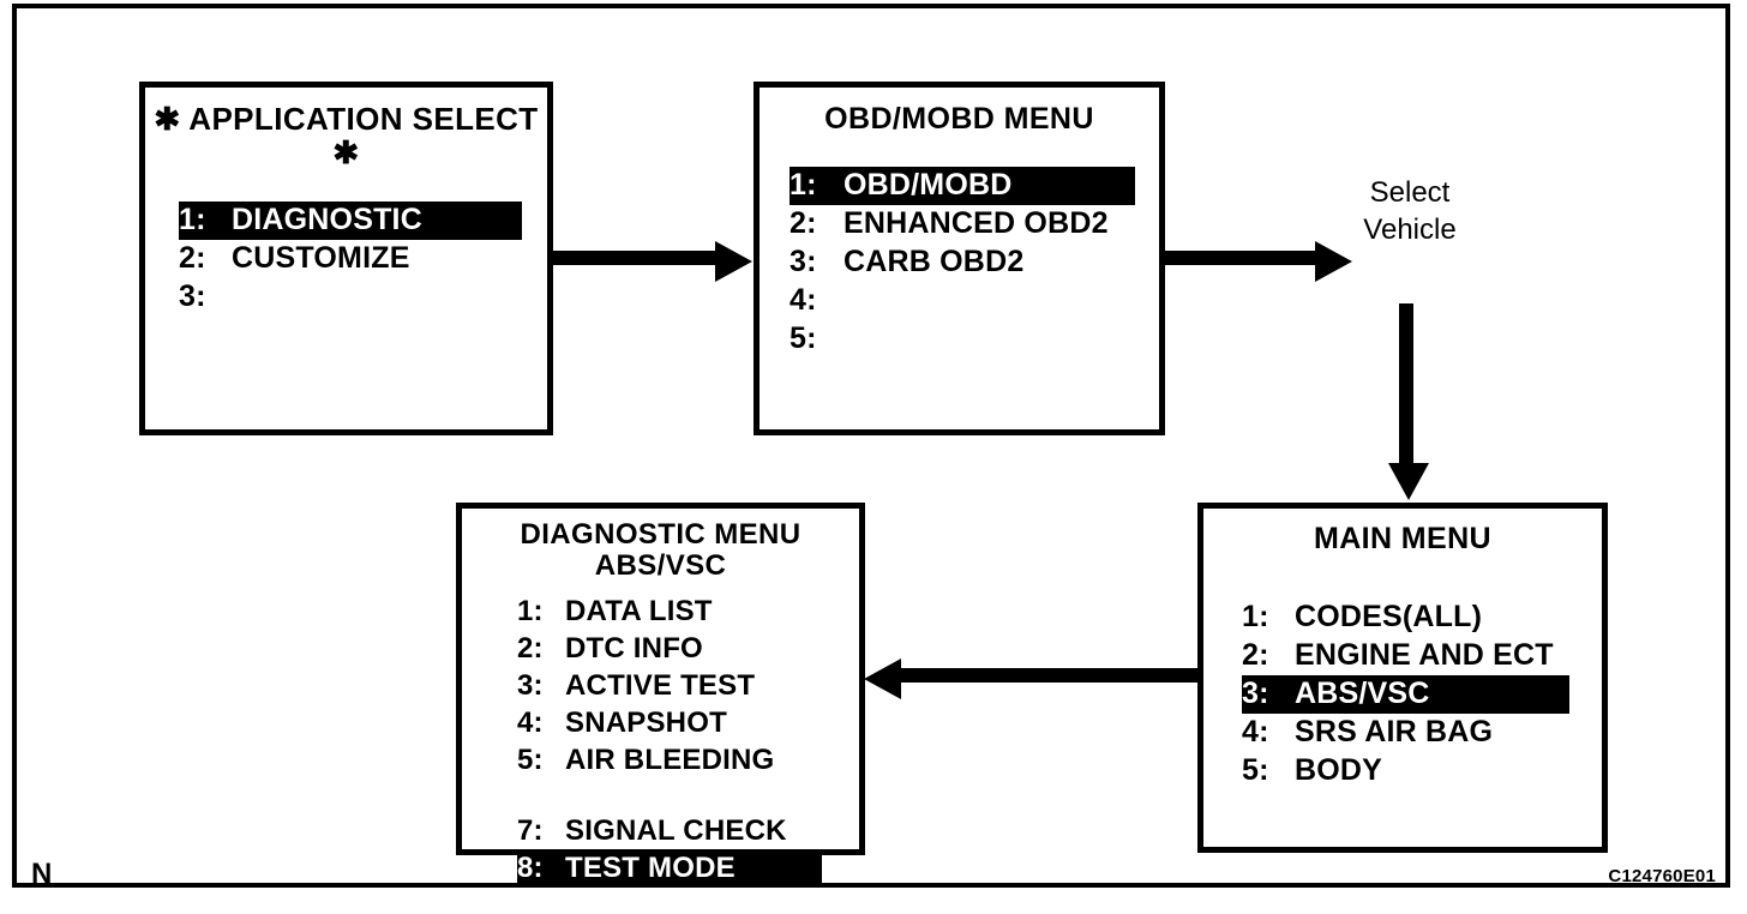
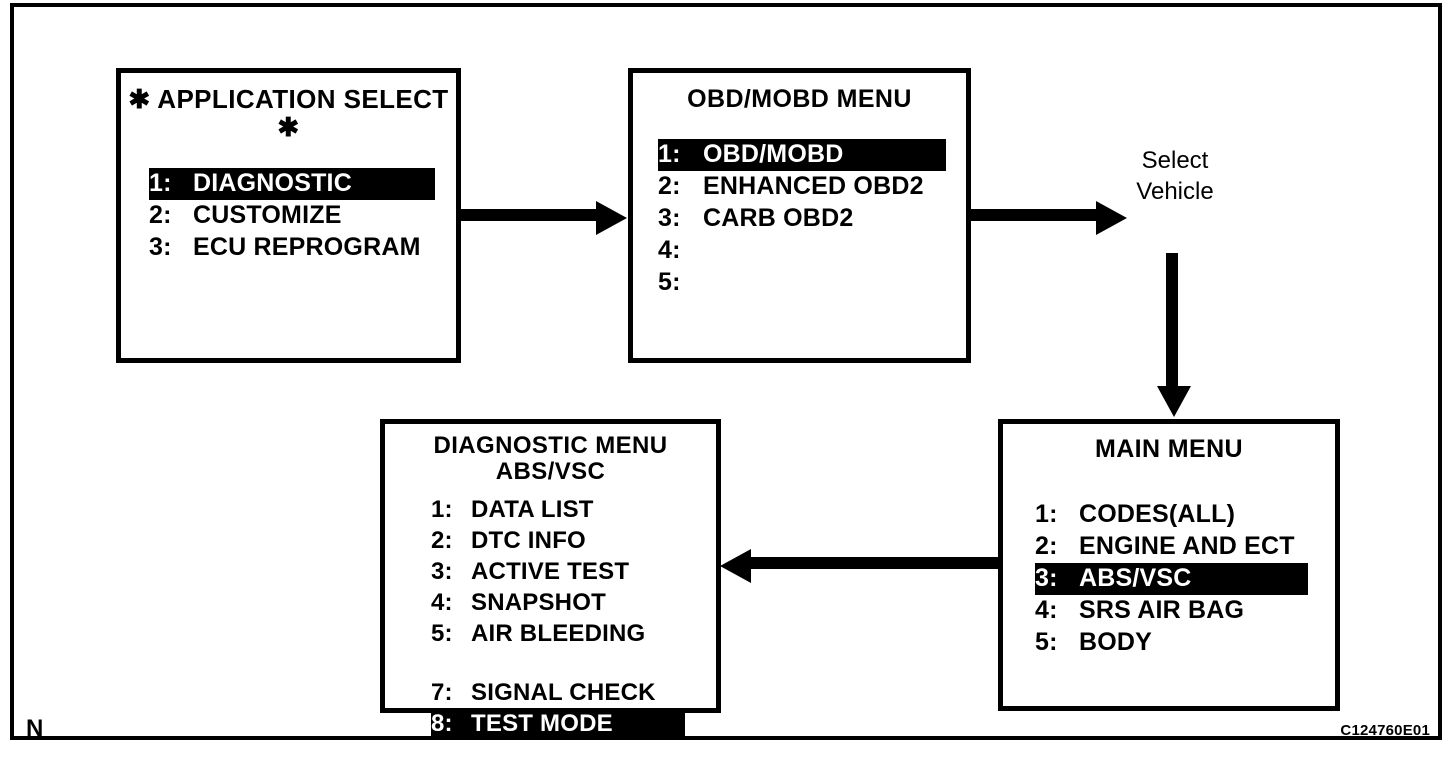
  ✱ APPLICATION SELECT ✱
  1:
  DIAGNOSTIC
  2:
  CUSTOMIZE
  3:
+ ECU REPROGRAM
  OBD/MOBD MENU
  1:
  OBD/MOBD
  2:
  ENHANCED OBD2
  3:
  CARB OBD2
  4:
  5:
  Select
  Vehicle
  MAIN MENU
  1:
  CODES(ALL)
  2:
  ENGINE AND ECT
  3:
  ABS/VSC
  4:
  SRS AIR BAG
  5:
  BODY
  DIAGNOSTIC MENU
  ABS/VSC
  1:
  DATA LIST
  2:
  DTC INFO
  3:
  ACTIVE TEST
  4:
  SNAPSHOT
  5:
  AIR BLEEDING
  7:
  SIGNAL CHECK
  8:
  TEST MODE
  N
  C124760E01
